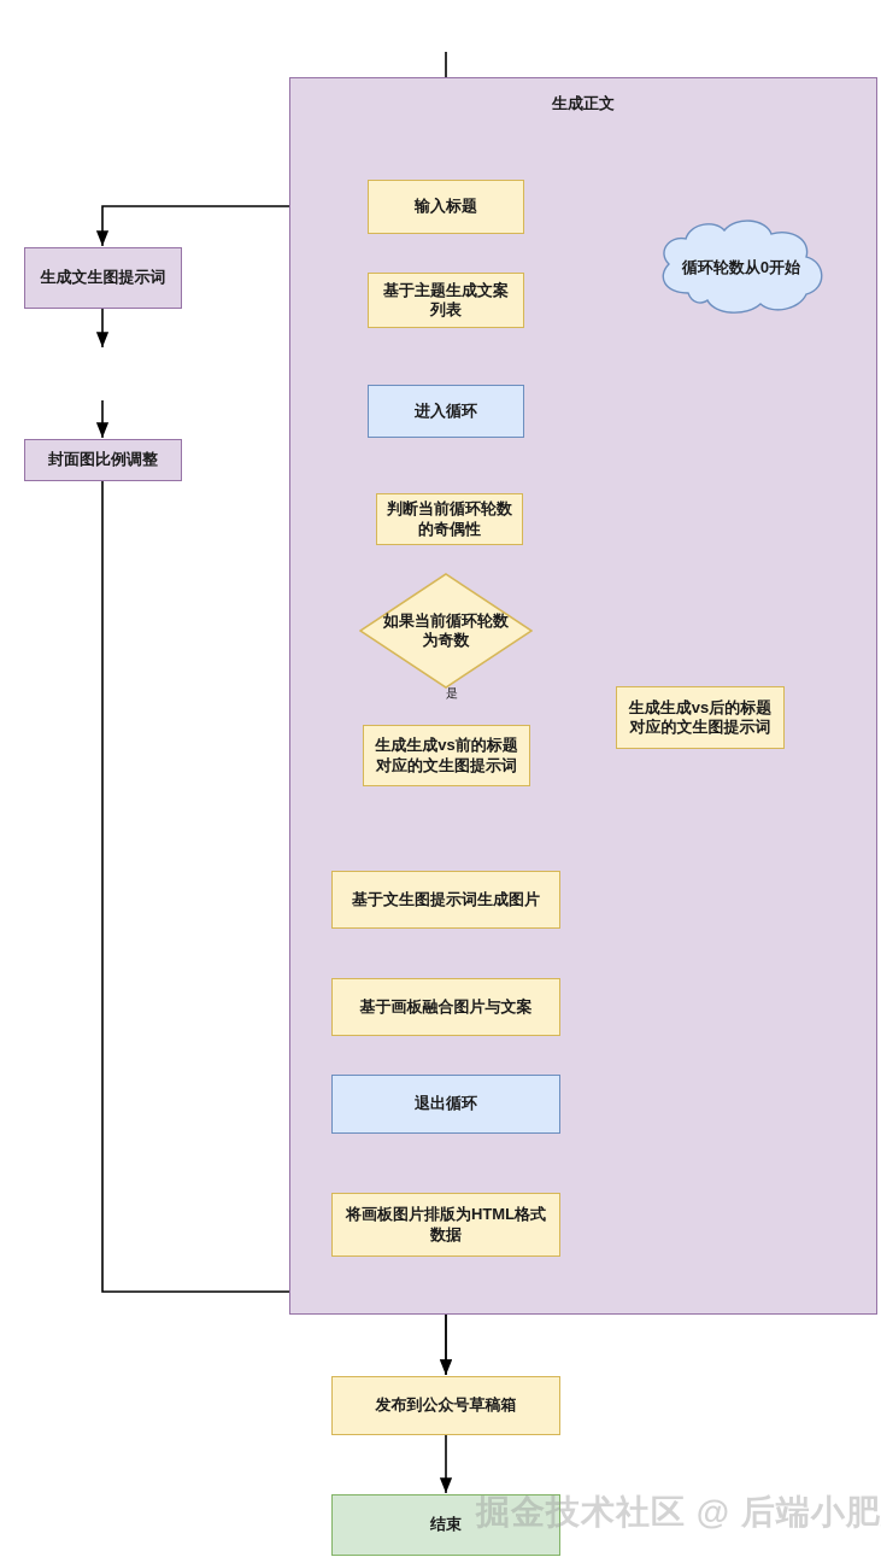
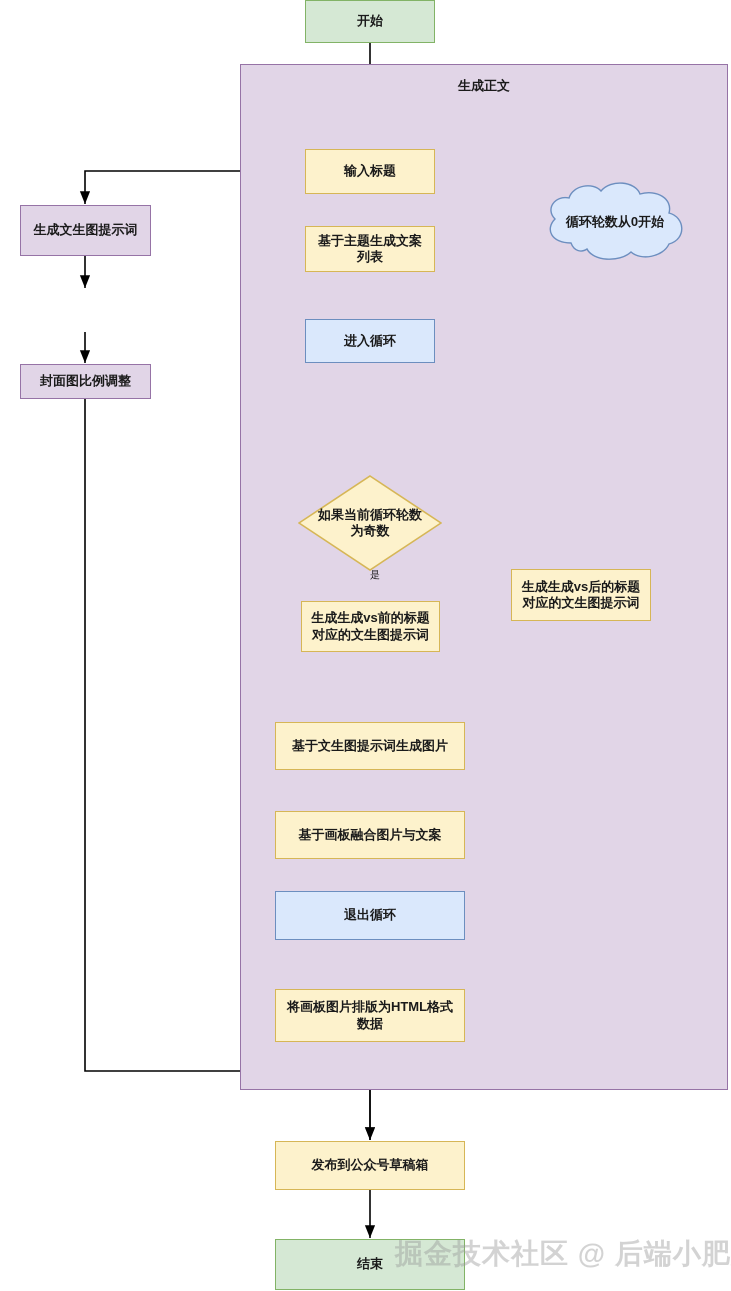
  生成正文
+ 开始
  生成文生图提示词
  封面图比例调整
  输入标题
  基于主题生成文案
  列表
  进入循环
- 判断当前循环轮数
- 的奇偶性
  如果当前循环轮数
  为奇数
  是
  生成生成vs前的标题
  对应的文生图提示词
  生成生成vs后的标题
  对应的文生图提示词
  基于文生图提示词生成图片
  基于画板融合图片与文案
  退出循环
  将画板图片排版为HTML格式
  数据
  发布到公众号草稿箱
  结束
  循环轮数从0开始
  掘金技术社区 @ 后端小肥
